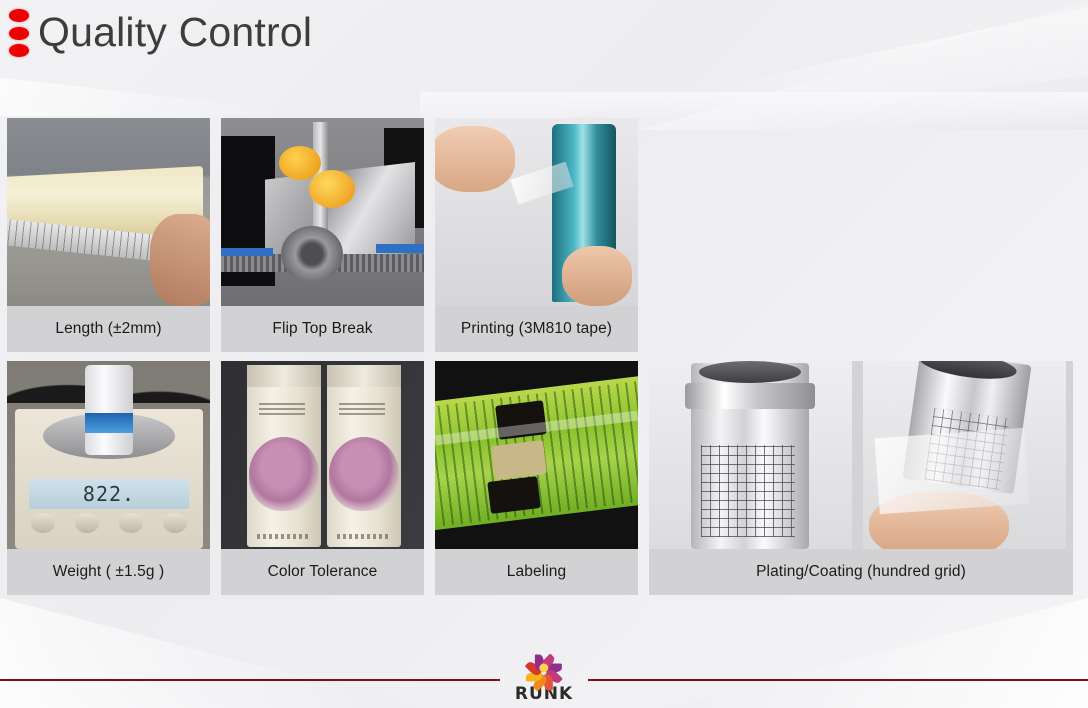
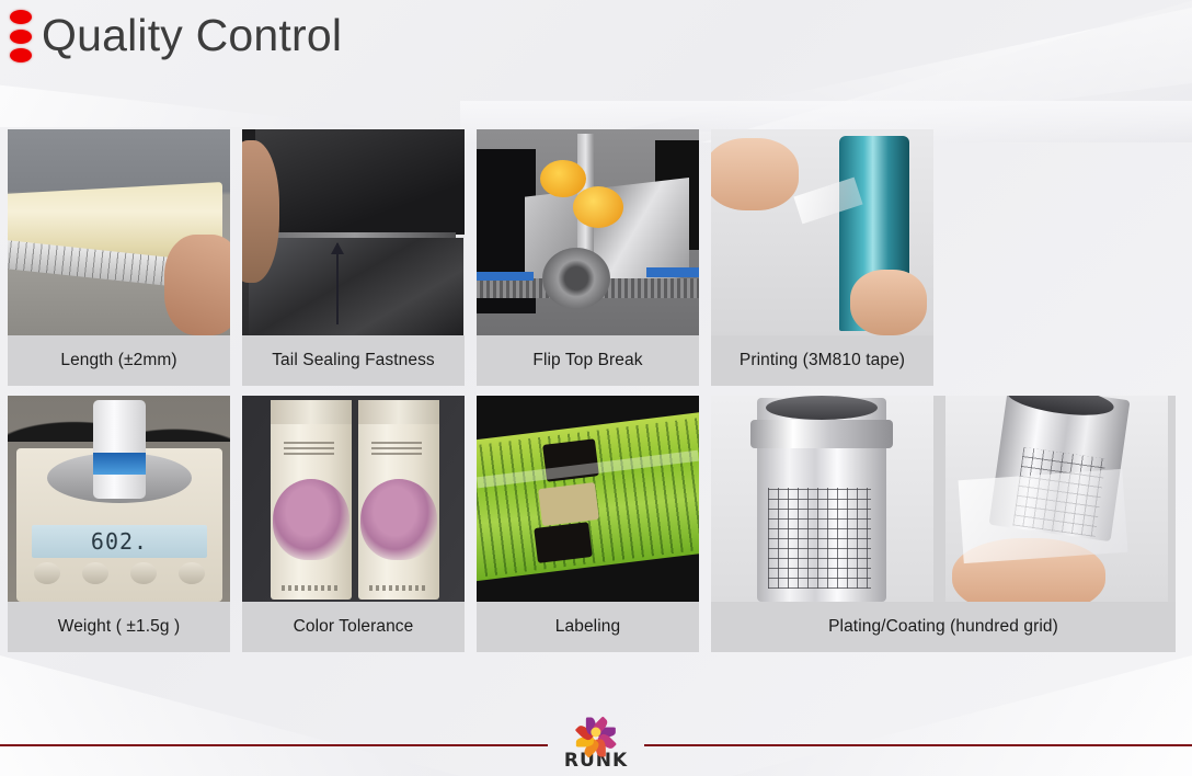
  Quality Control
  Length (±2mm)
+ Tail Sealing Fastness
  Flip Top Break
  Printing (3M810 tape)
- 822.
+ 602.
  Weight ( ±1.5g )
  Color Tolerance
  Labeling
  Plating/Coating (hundred grid)
  RUNK
